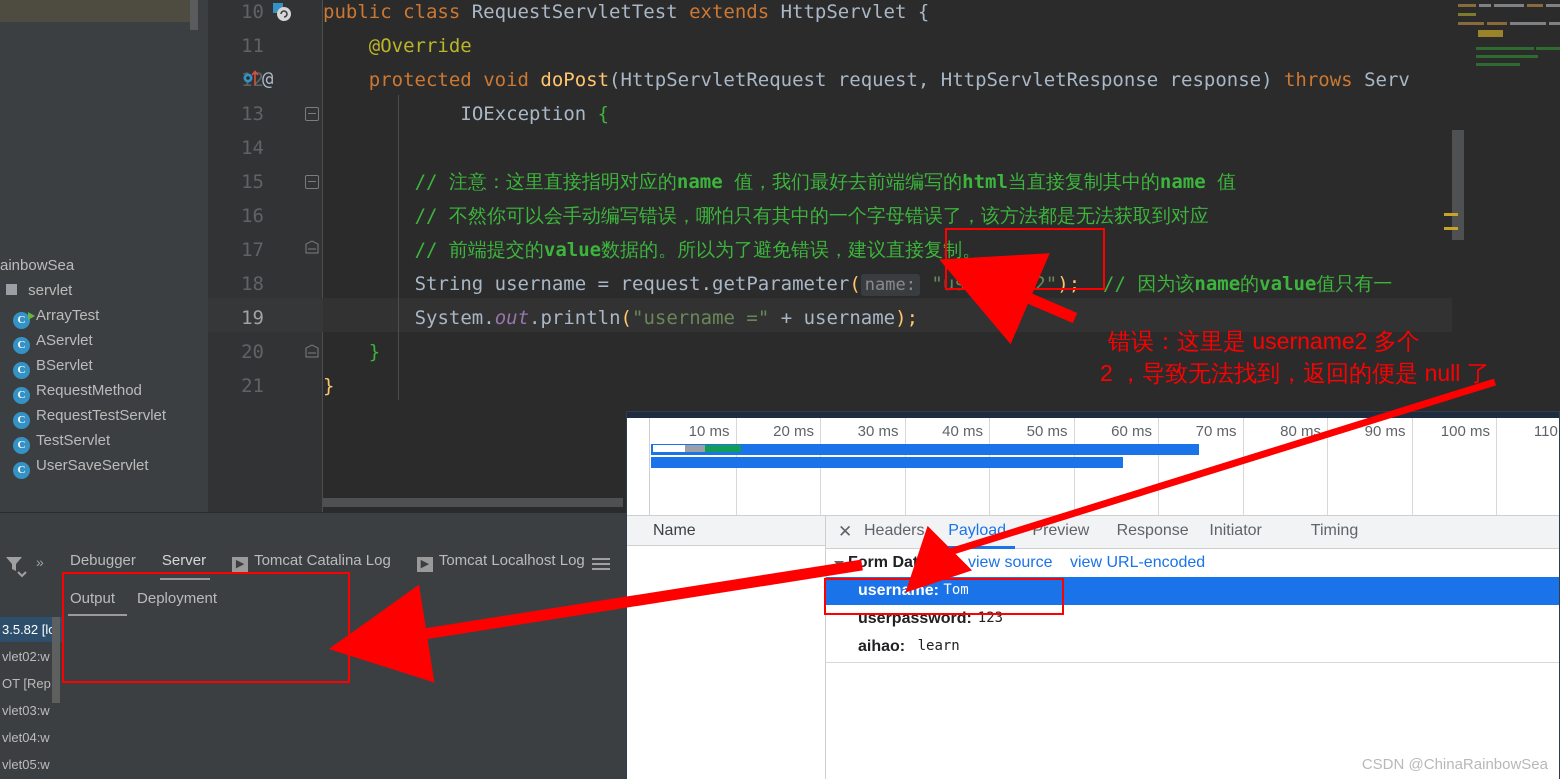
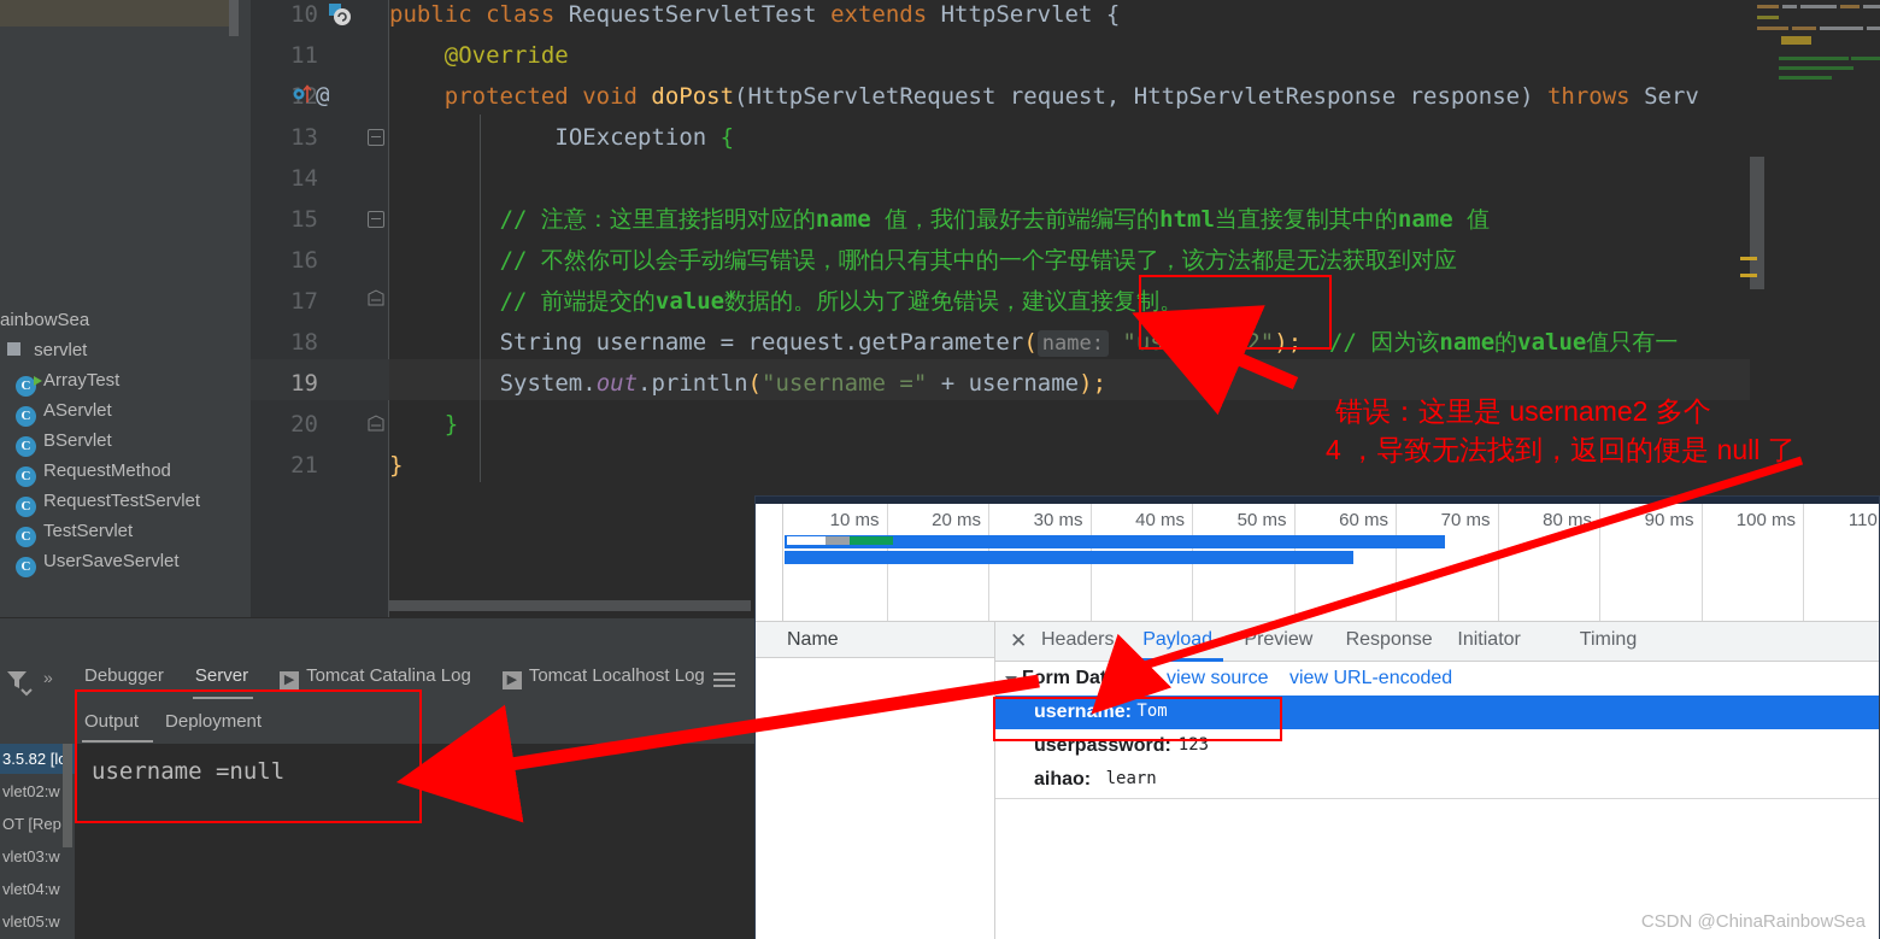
  10
  public class RequestServletTest extends HttpServlet {
  11
  @Override
  protected void doPost(HttpServletRequest request, HttpServletResponse response) throws Serv
  13
  IOException {
  14
  15
  // 注意：这里直接指明对应的name 值，我们最好去前端编写的html当直接复制其中的name 值
  16
  // 不然你可以会手动编写错误，哪怕只有其中的一个字母错误了，该方法都是无法获取到对应
  17
  // 前端提交的value数据的。所以为了避免错误，建议直接复制。
  18
  String username = request.getParameter( name: "username2"); // 因为该name的value值只有一
  19
  System.out.println("username =" + username);
  20
  }
  21
  }
  @
  ainbowSea
  servlet
  C ArrayTest
  C AServlet
  C BServlet
  C RequestMethod
  C RequestTestServlet
  C TestServlet
  C UserSaveServlet
  »
  Debugger Server ▶ Tomcat Catalina Log ▶ Tomcat Localhost Log
  Output Deployment
+ username =null
  3.5.82 [l
  vlet02:w
  OT [Rep
  vlet03:w
  vlet04:w
  vlet05:w
  10 ms
  20 ms
  30 ms
  40 ms
  50 ms
  60 ms
  70 ms
  80 ms
  90 ms
  100 ms
  110
  Name
  ✕
  Headers
  Payload
  Preview
  Response
  Initiator
  Timing
  orm Data
  view source
  view URL-encoded
  username:
  Tom
  userpassword:
  123
  aihao:
  learn
  错误：这里是 username2 多个
- 2 ，导致无法找到，返回的便是 null 了
+ 4 ，导致无法找到，返回的便是 null 了
  CSDN @ChinaRainbowSea
